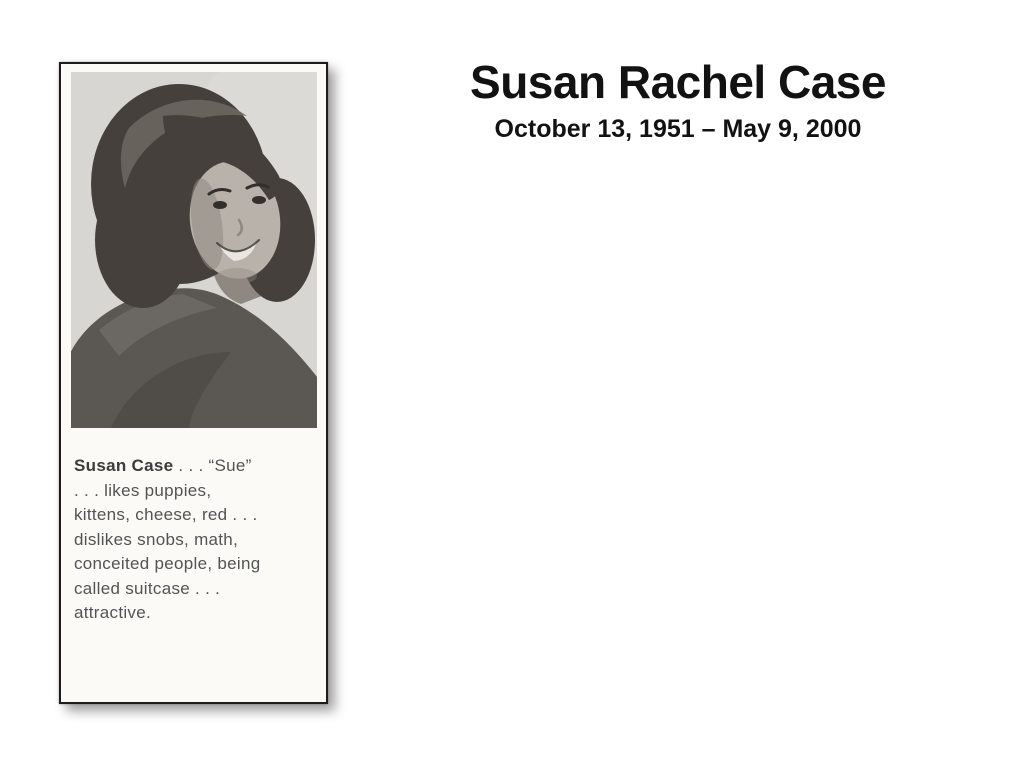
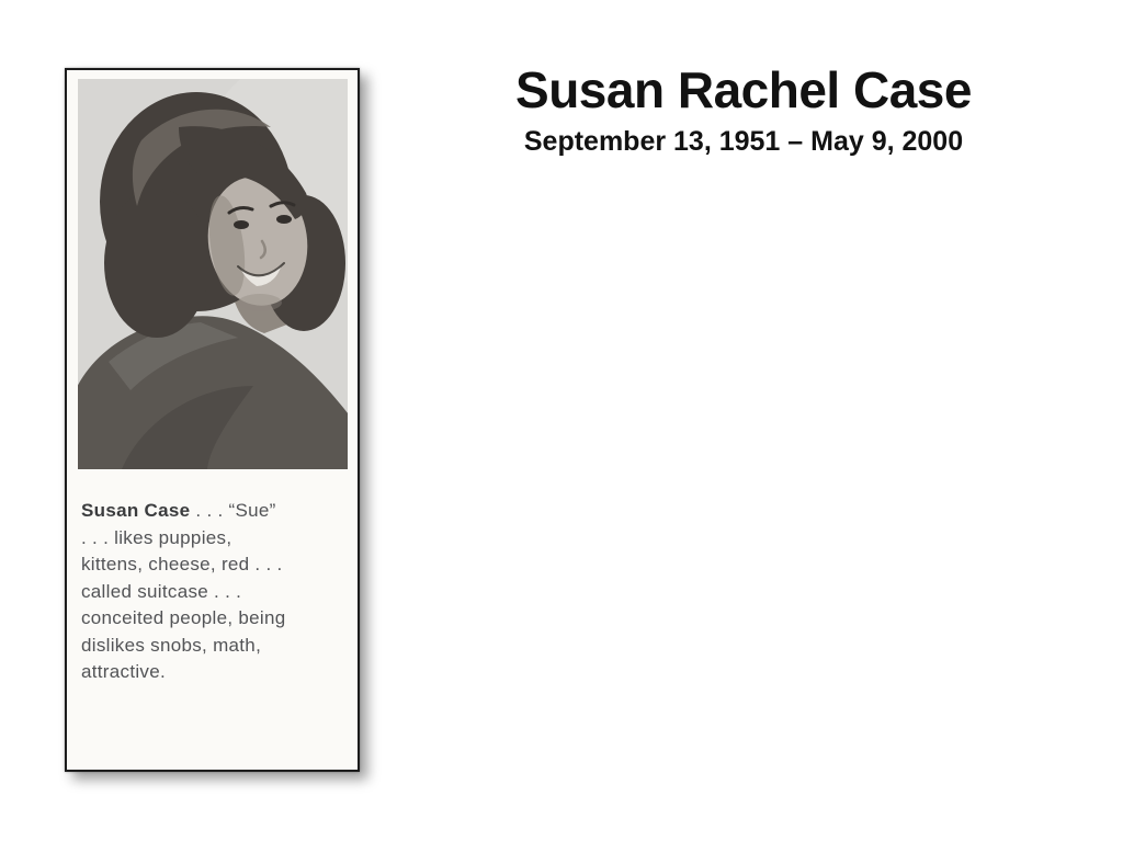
  Susan Case . . . “Sue”
  . . . likes puppies,
  kittens, cheese, red . . .
- dislikes snobs, math,
+ called suitcase . . .
  conceited people, being
- called suitcase . . .
+ dislikes snobs, math,
  attractive.
  Susan Rachel Case
- October 13, 1951 – May 9, 2000
+ September 13, 1951 – May 9, 2000
